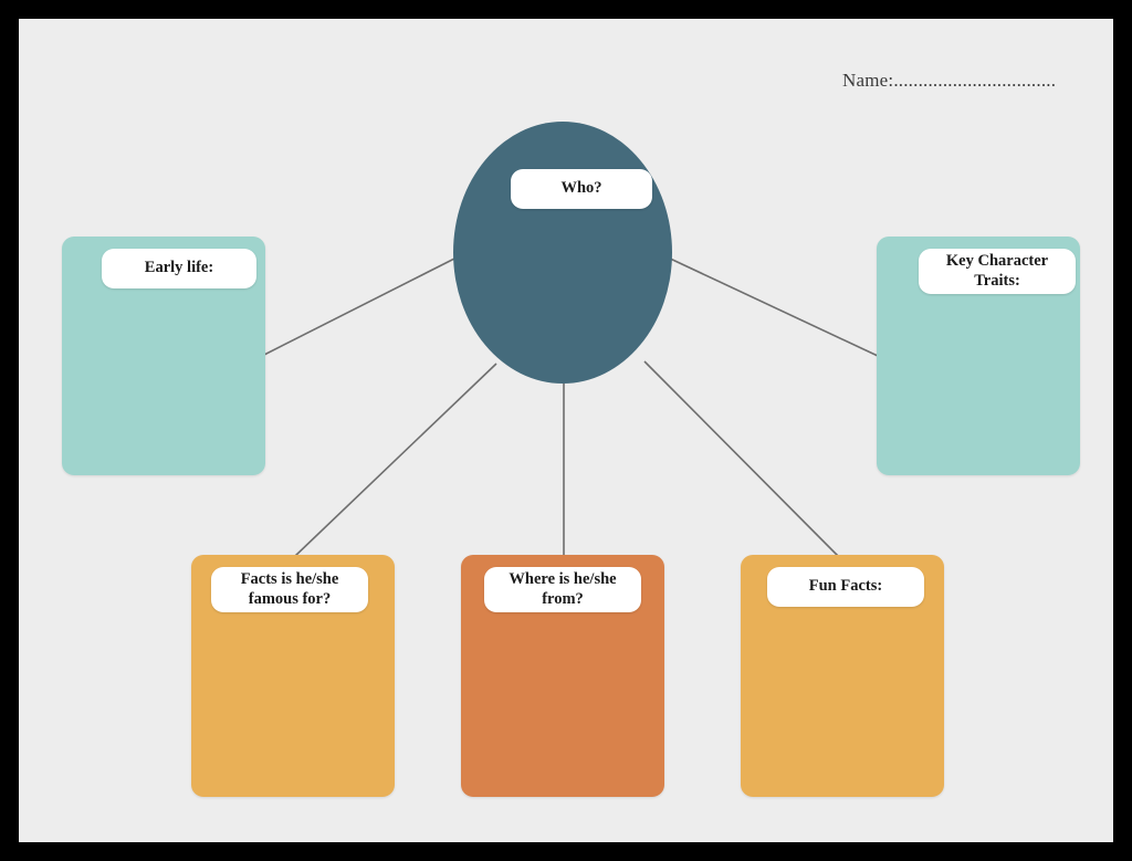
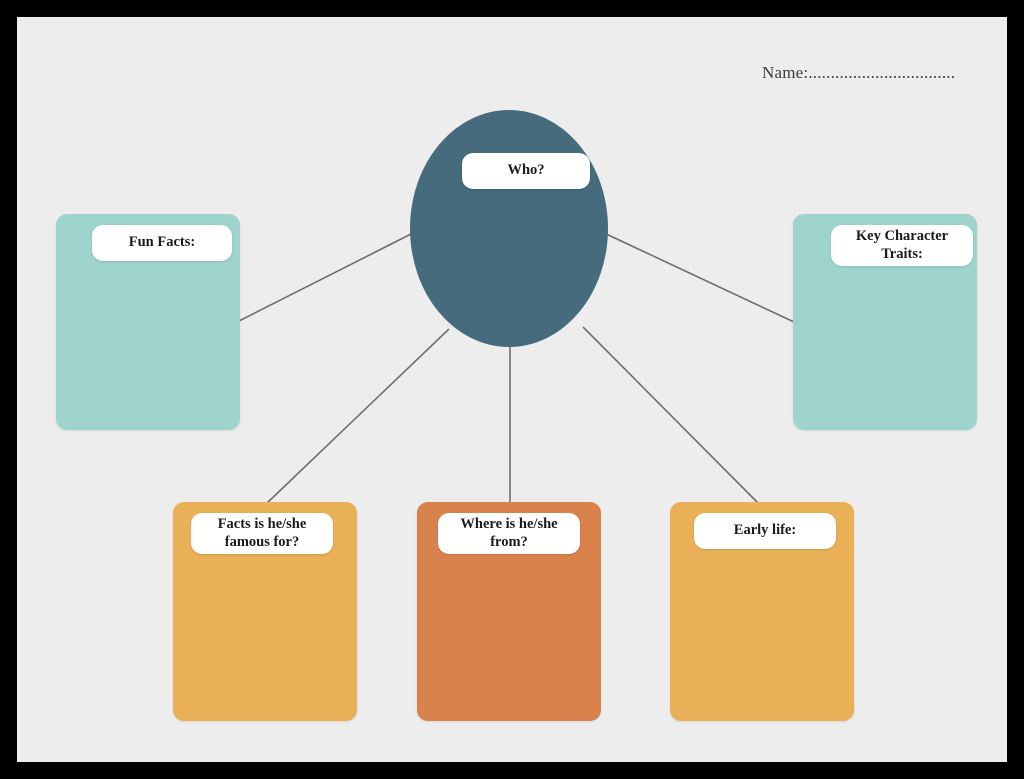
  Name:.................................
  Who?
- Early life:
+ Fun Facts:
  Key Character Traits:
  Facts is he/she famous for?
  Where is he/she from?
- Fun Facts:
+ Early life:
